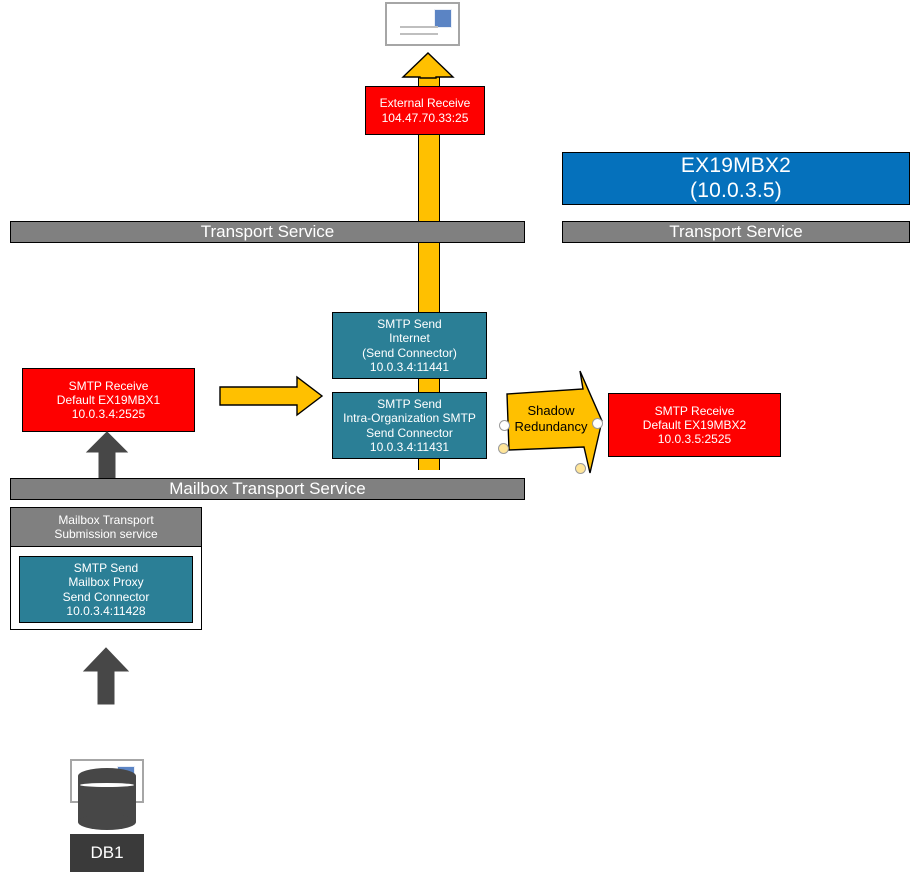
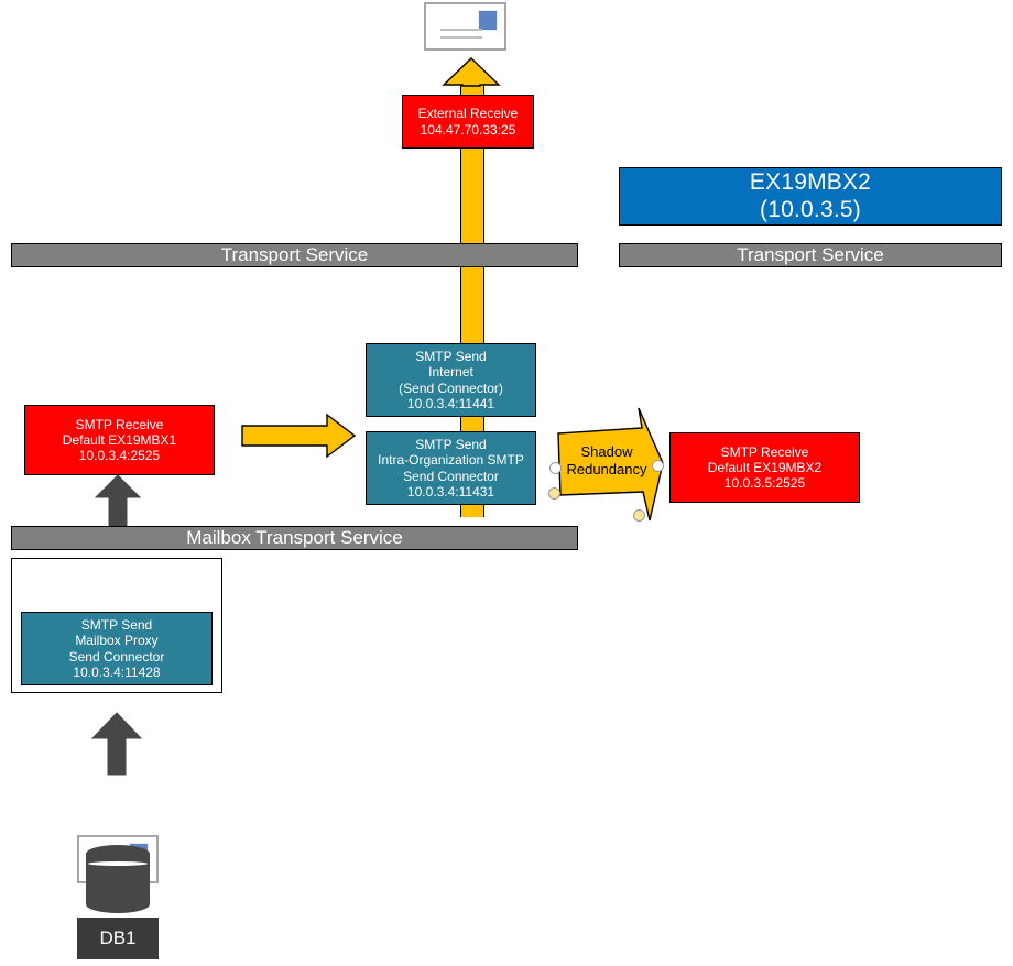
  External Receive
  104.47.70.33:25
  EX19MBX2
  (10.0.3.5)
  Transport Service
  Transport Service
  SMTP Send
  Internet
  (Send Connector)
  10.0.3.4:11441
  SMTP Send
  Intra-Organization SMTP
  Send Connector
  10.0.3.4:11431
  SMTP Receive
  Default EX19MBX1
  10.0.3.4:2525
  SMTP Receive
  Default EX19MBX2
  10.0.3.5:2525
  Shadow
  Redundancy
  Mailbox Transport Service
- Mailbox Transport
- Submission service
  SMTP Send
  Mailbox Proxy
  Send Connector
  10.0.3.4:11428
  DB1
